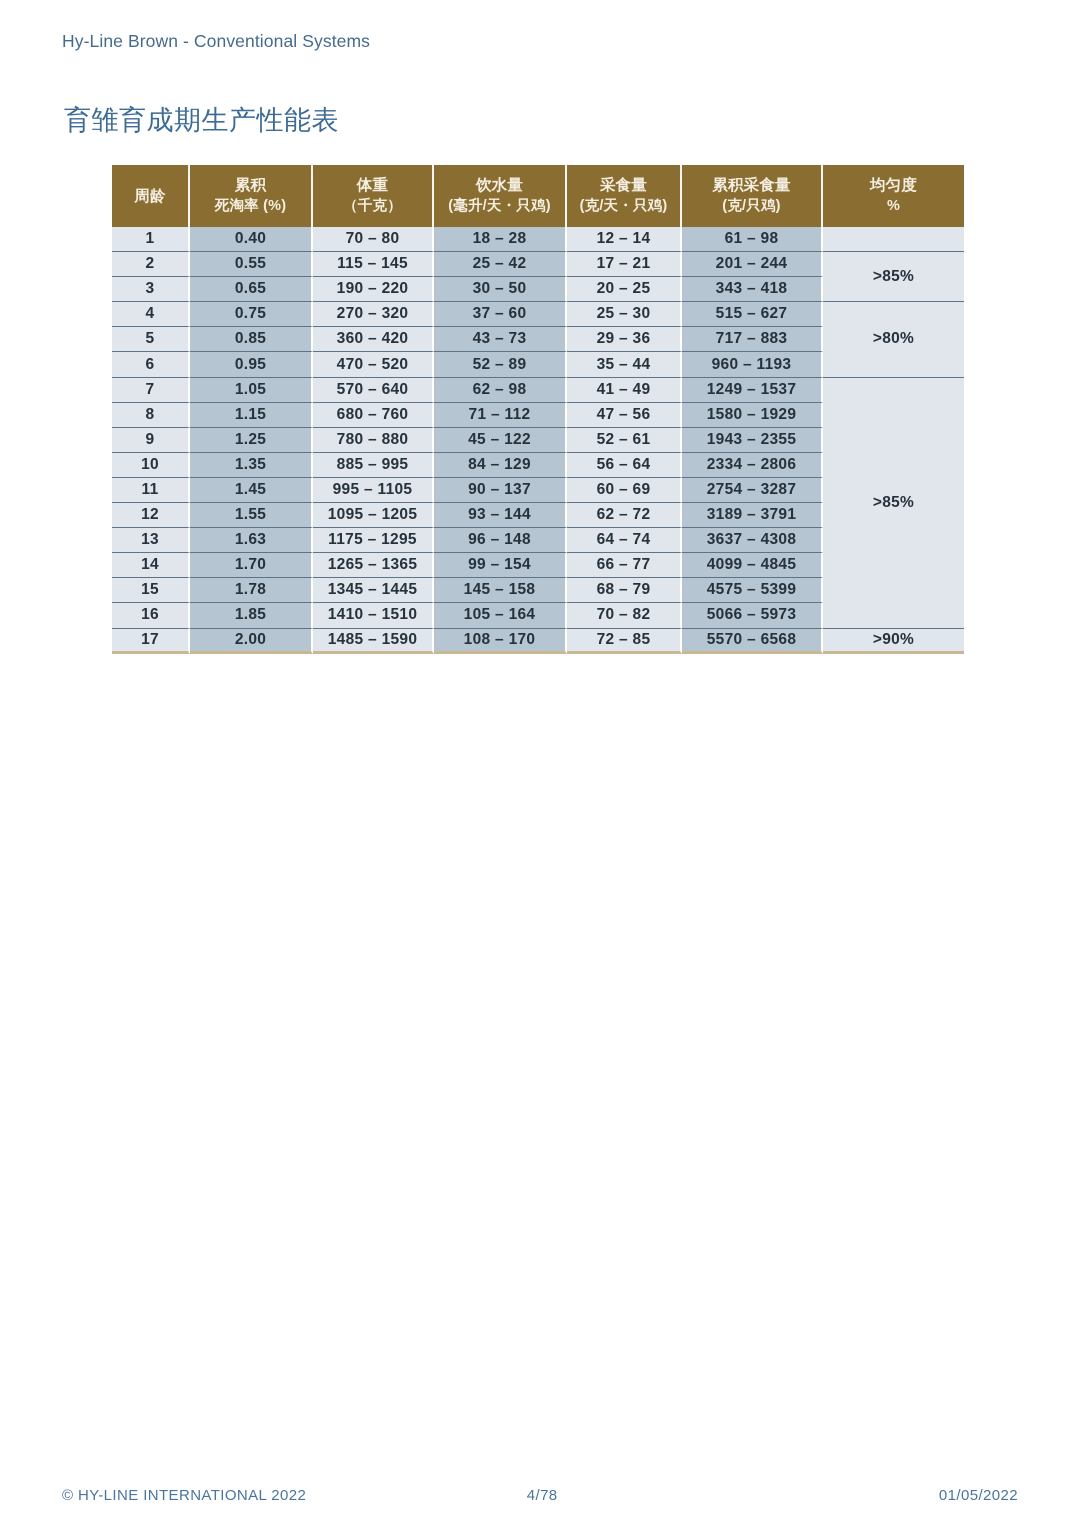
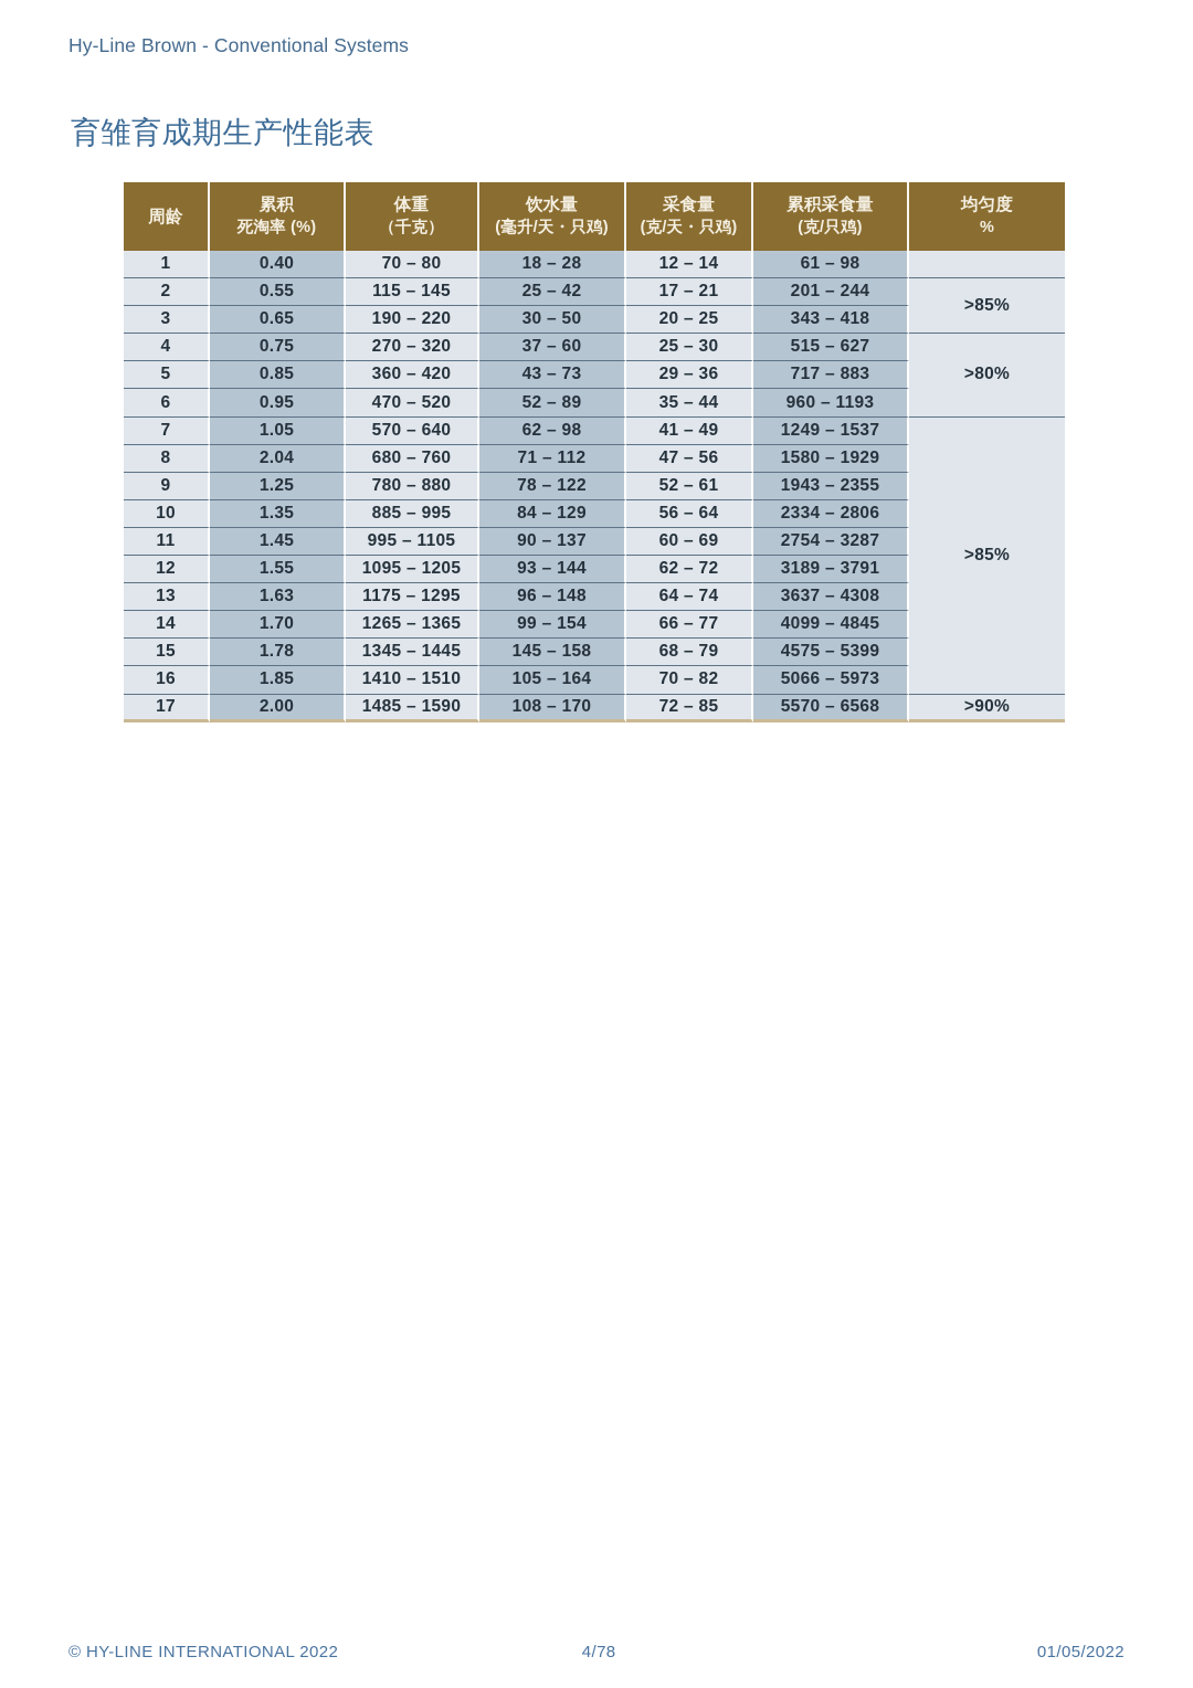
  Hy-Line Brown - Conventional Systems
  育雏育成期生产性能表
  周龄	累积 死淘率 (%)	体重 （千克）	饮水量 (毫升/天・只鸡)	采食量 (克/天・只鸡)	累积采食量 (克/只鸡)	均匀度 %
  1	0.40	70 – 80	18 – 28	12 – 14	61 – 98
  2	0.55	115 – 145	25 – 42	17 – 21	201 – 244	>85%
  3	0.65	190 – 220	30 – 50	20 – 25	343 – 418
  4	0.75	270 – 320	37 – 60	25 – 30	515 – 627	>80%
  5	0.85	360 – 420	43 – 73	29 – 36	717 – 883
  6	0.95	470 – 520	52 – 89	35 – 44	960 – 1193
  7	1.05	570 – 640	62 – 98	41 – 49	1249 – 1537	>85%
- 8	1.15	680 – 760	71 – 112	47 – 56	1580 – 1929
+ 8	2.04	680 – 760	71 – 112	47 – 56	1580 – 1929
- 9	1.25	780 – 880	45 – 122	52 – 61	1943 – 2355
+ 9	1.25	780 – 880	78 – 122	52 – 61	1943 – 2355
  10	1.35	885 – 995	84 – 129	56 – 64	2334 – 2806
  11	1.45	995 – 1105	90 – 137	60 – 69	2754 – 3287
  12	1.55	1095 – 1205	93 – 144	62 – 72	3189 – 3791
  13	1.63	1175 – 1295	96 – 148	64 – 74	3637 – 4308
  14	1.70	1265 – 1365	99 – 154	66 – 77	4099 – 4845
  15	1.78	1345 – 1445	145 – 158	68 – 79	4575 – 5399
  16	1.85	1410 – 1510	105 – 164	70 – 82	5066 – 5973
  17	2.00	1485 – 1590	108 – 170	72 – 85	5570 – 6568	>90%
  © HY-LINE INTERNATIONAL 2022
  4/78
  01/05/2022
